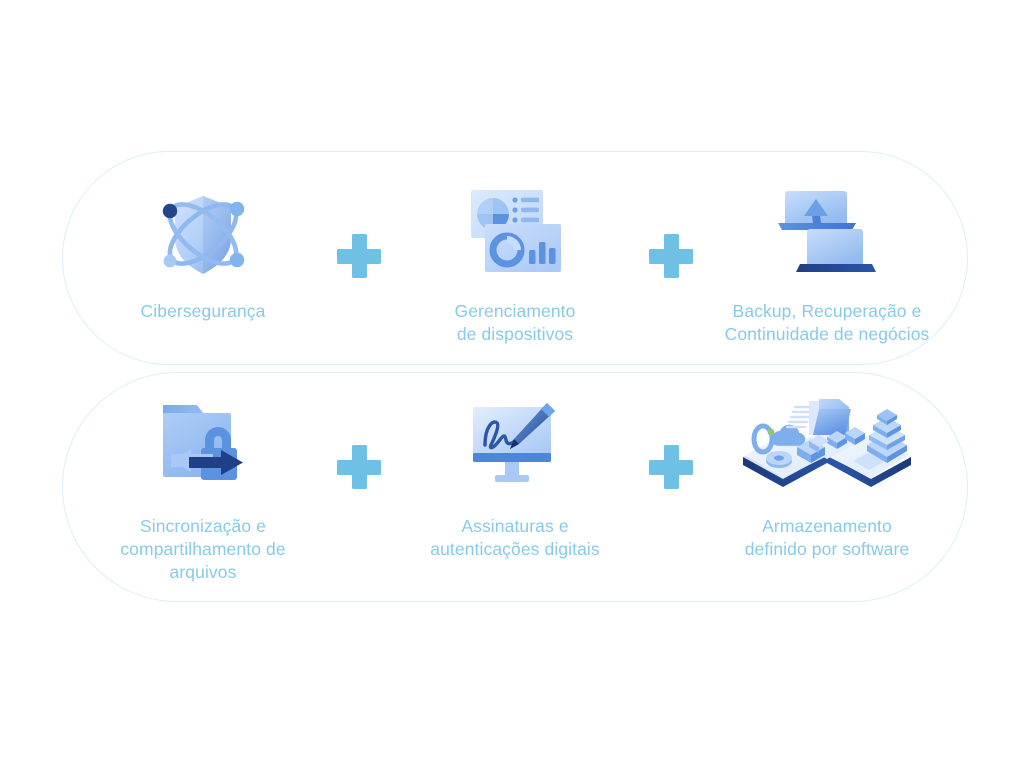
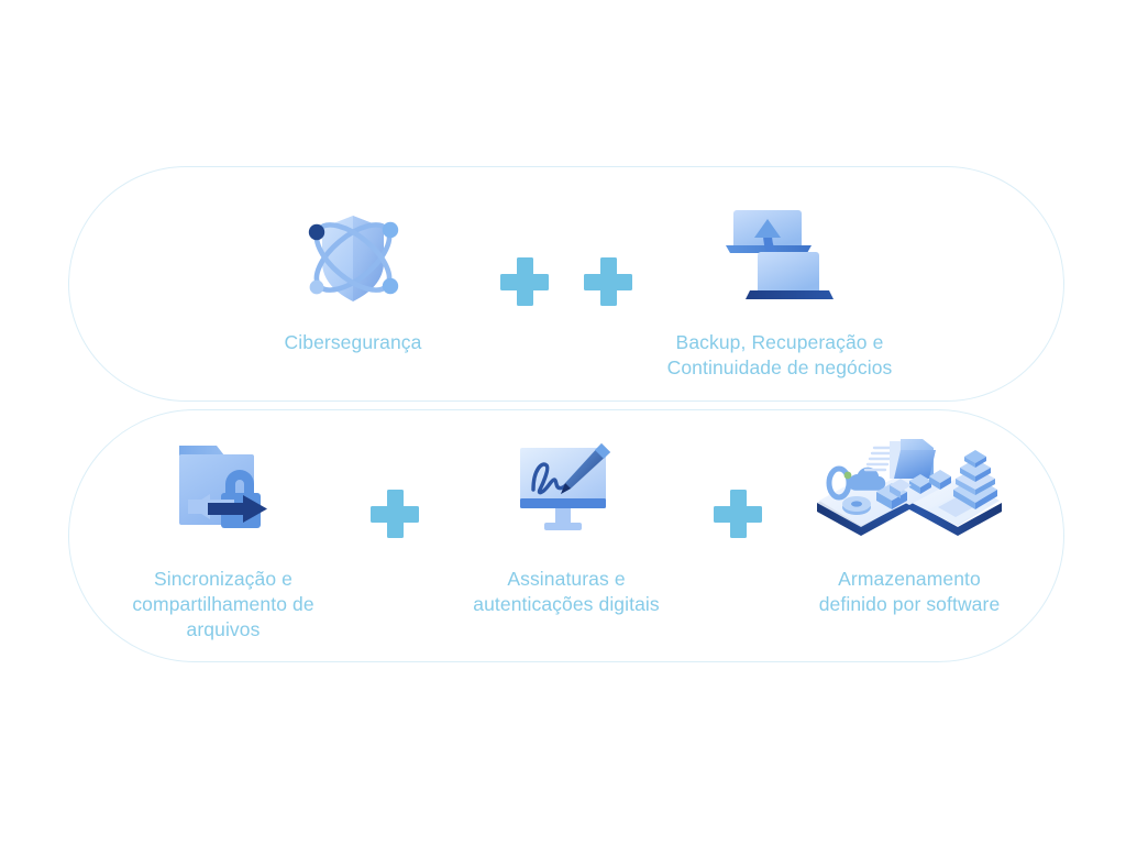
  Cibersegurança
- Gerenciamento
- de dispositivos
  Backup, Recuperação e
  Continuidade de negócios
  Sincronização e
  compartilhamento de
  arquivos
  Assinaturas e
  autenticações digitais
  Armazenamento
  definido por software
